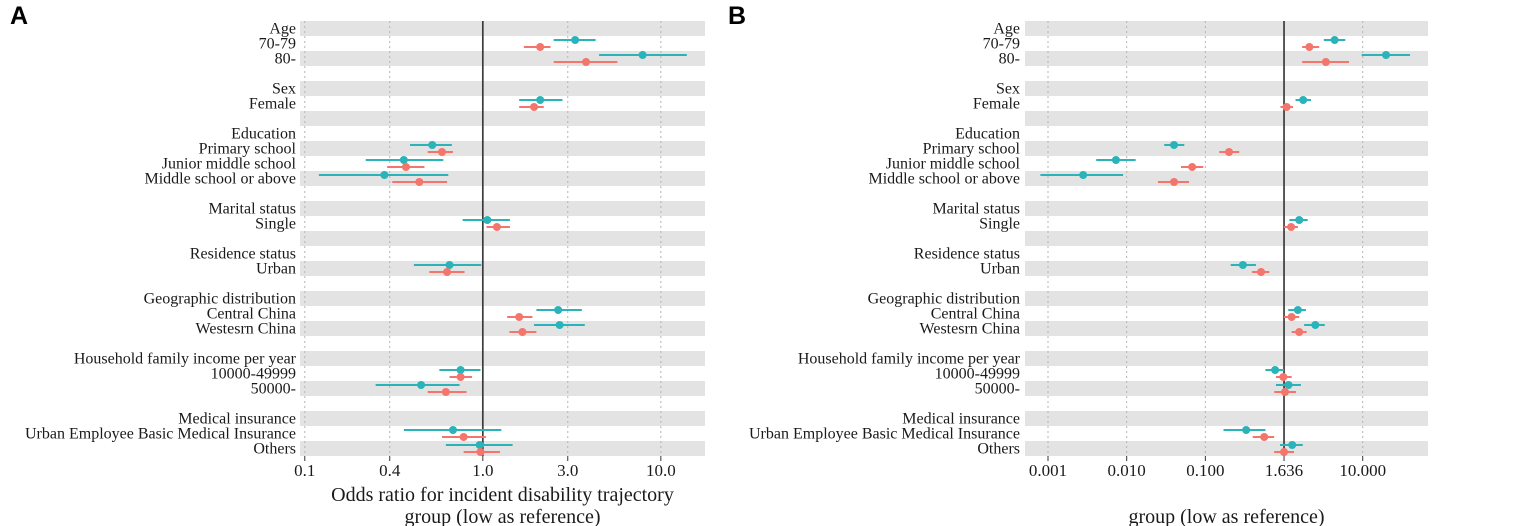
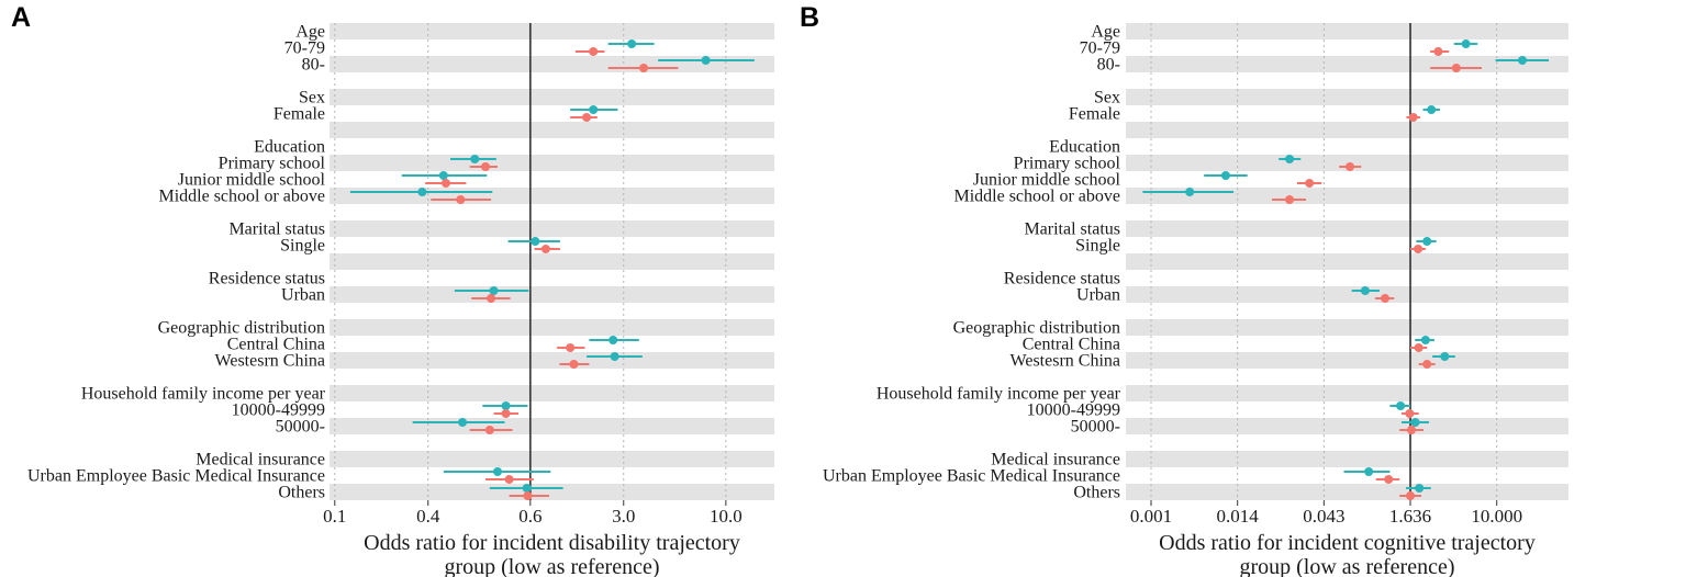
  A
  B
  Age
  70-79
  80-
  Sex
  Female
  Education
  Primary school
  Junior middle school
  Middle school or above
  Marital status
  Single
  Residence status
  Urban
  Geographic distribution
  Central China
  Westesrn China
  Household family income per year
  10000-49999
  50000-
  Medical insurance
  Urban Employee Basic Medical Insurance
  Others
  0.1
  0.4
- 1.0
+ 0.6
  3.0
  10.0
  Odds ratio for incident disability trajectory
  group (low as reference)
  Age
  70-79
  80-
  Sex
  Female
  Education
  Primary school
  Junior middle school
  Middle school or above
  Marital status
  Single
  Residence status
  Urban
  Geographic distribution
  Central China
  Westesrn China
  Household family income per year
  10000-49999
  50000-
  Medical insurance
  Urban Employee Basic Medical Insurance
  Others
  0.001
- 0.010
+ 0.014
- 0.100
+ 0.043
  1.636
  10.000
+ Odds ratio for incident cognitive trajectory
  group (low as reference)
